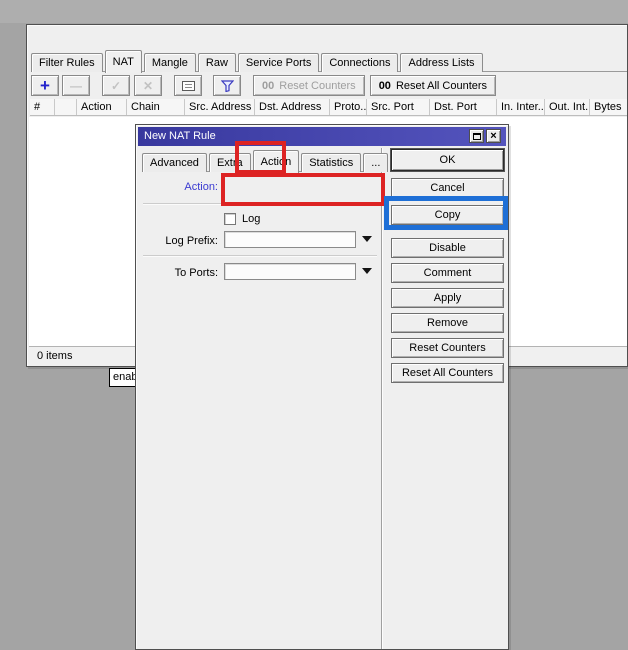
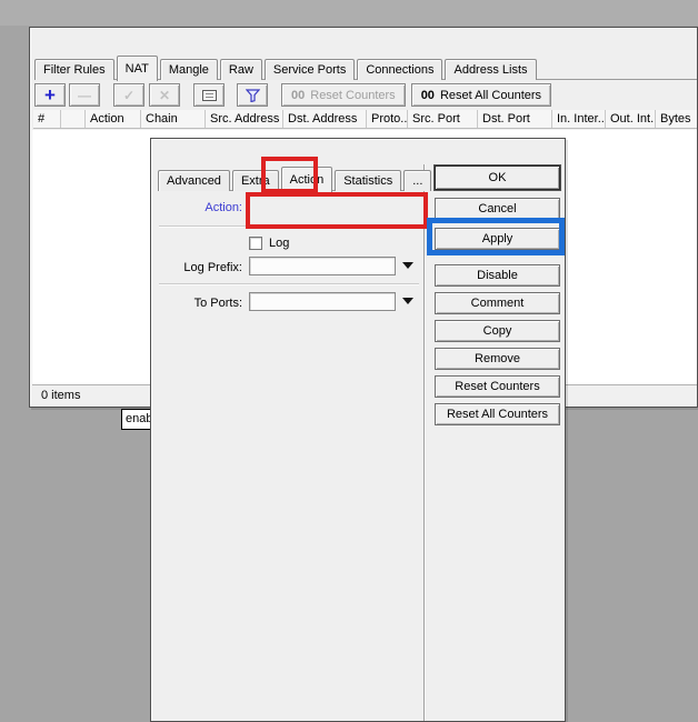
  Filter Rules
  NAT
  Mangle
  Raw
  Service Ports
  Connections
  Address Lists
  +
  —
  ✓
  ✕
  00
  Reset Counters
  00
  Reset All Counters
  #
  Action
  Chain
  Src. Address
  Dst. Address
  Proto..
  Src. Port
  Dst. Port
  In. Inter..
  Out. Int..
  Bytes
  0 items
  ena
- New NAT Rule
- ×
  Advanced
  Extra
  Action
  Statistics
  ...
  Action:
  Log
  Log Prefix:
  To Ports:
  OK
  Cancel
- Copy
+ Apply
  Disable
  Comment
- Apply
+ Copy
  Remove
  Reset Counters
  Reset All Counters
